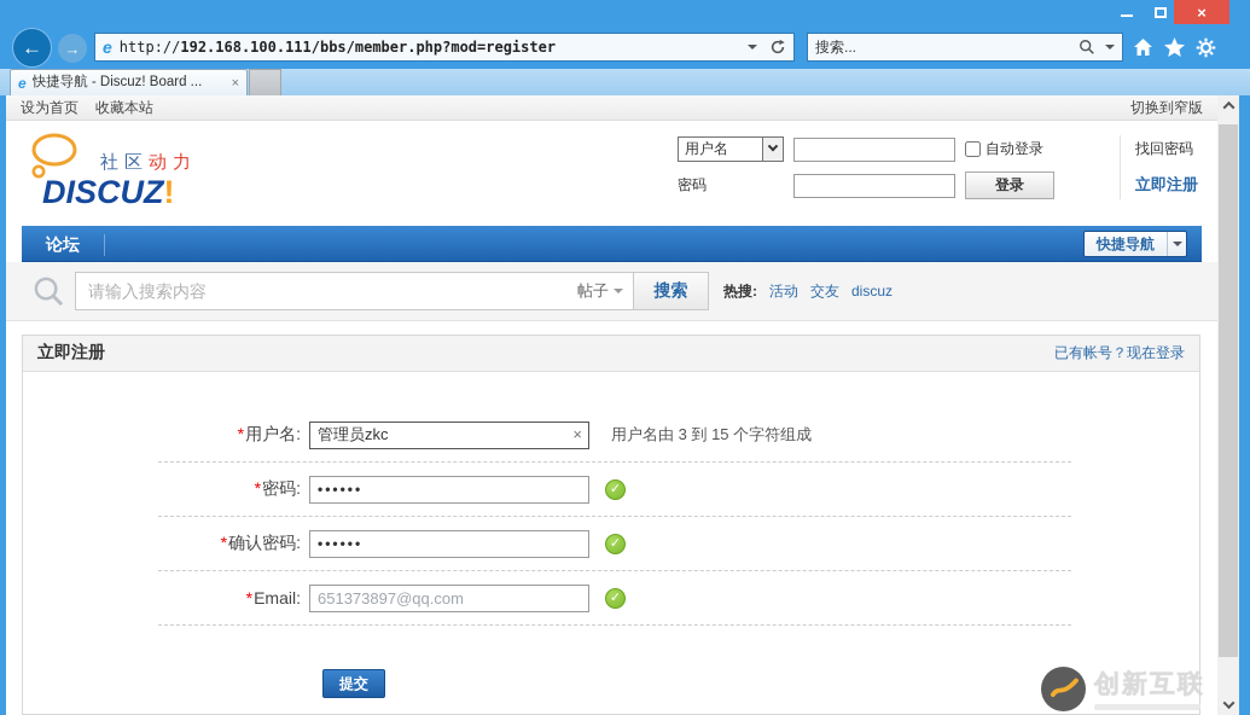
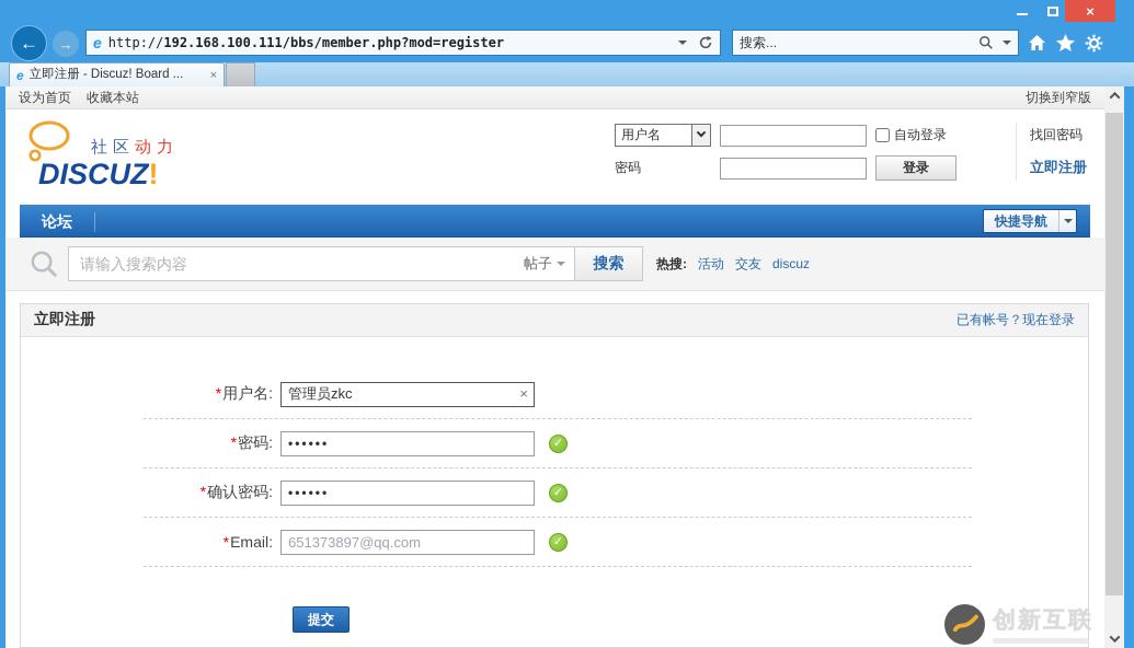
  ×
  ←
  →
  e
  http://192.168.100.111/bbs/member.php?mod=register
  搜索...
  e
- 快捷导航 - Discuz! Board ...
+ 立即注册 - Discuz! Board ...
  ×
  设为首页
  收藏本站
  切换到窄版
  社区动力
  DISCUZ!
  用户名
  自动登录
  找回密码
  立即注册
  密码
  登录
  论坛
  快捷导航
  请输入搜索内容
  帖子
  搜索
  热搜:
  活动
  交友
  discuz
  立即注册
  已有帐号？现在登录
  *用户名:
  管理员zkc
  ×
- 用户名由 3 到 15 个字符组成
  *密码:
  ••••••
  ✓
  *确认密码:
  ••••••
  ✓
  *Email:
  651373897@qq.com
  ✓
  提交
  创新互联
